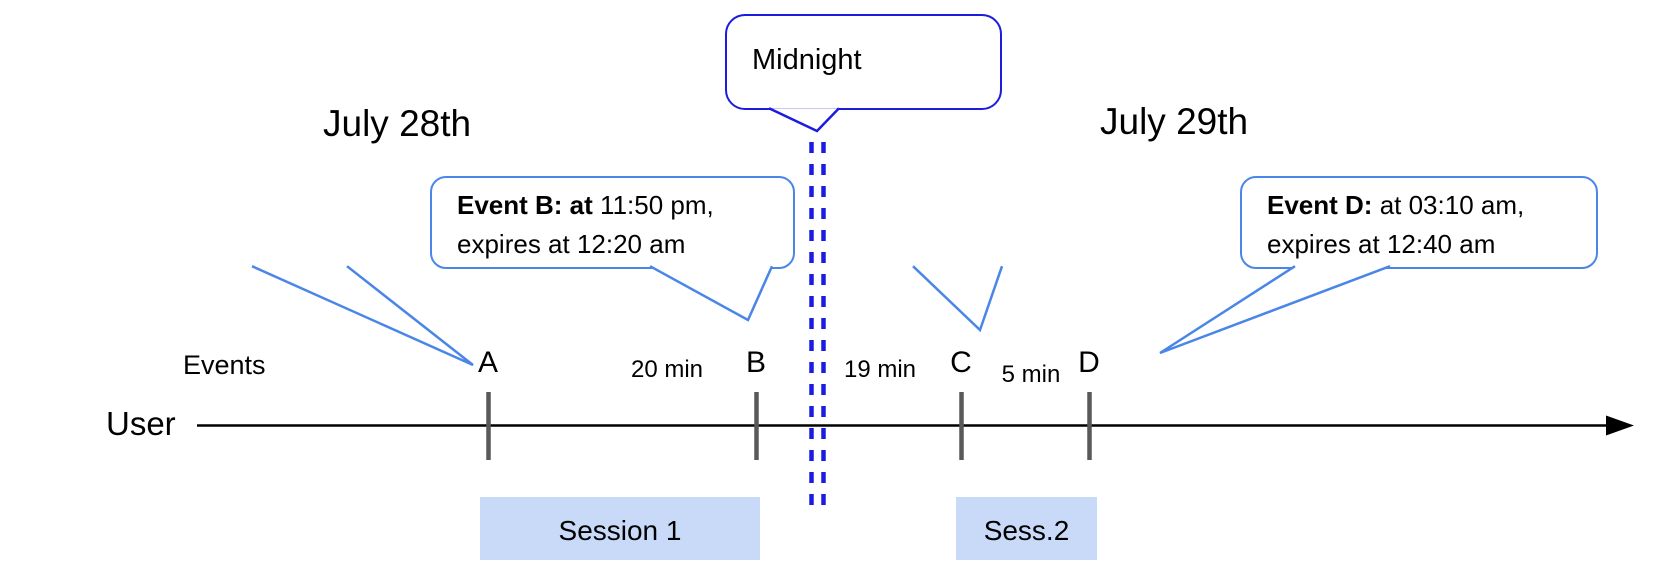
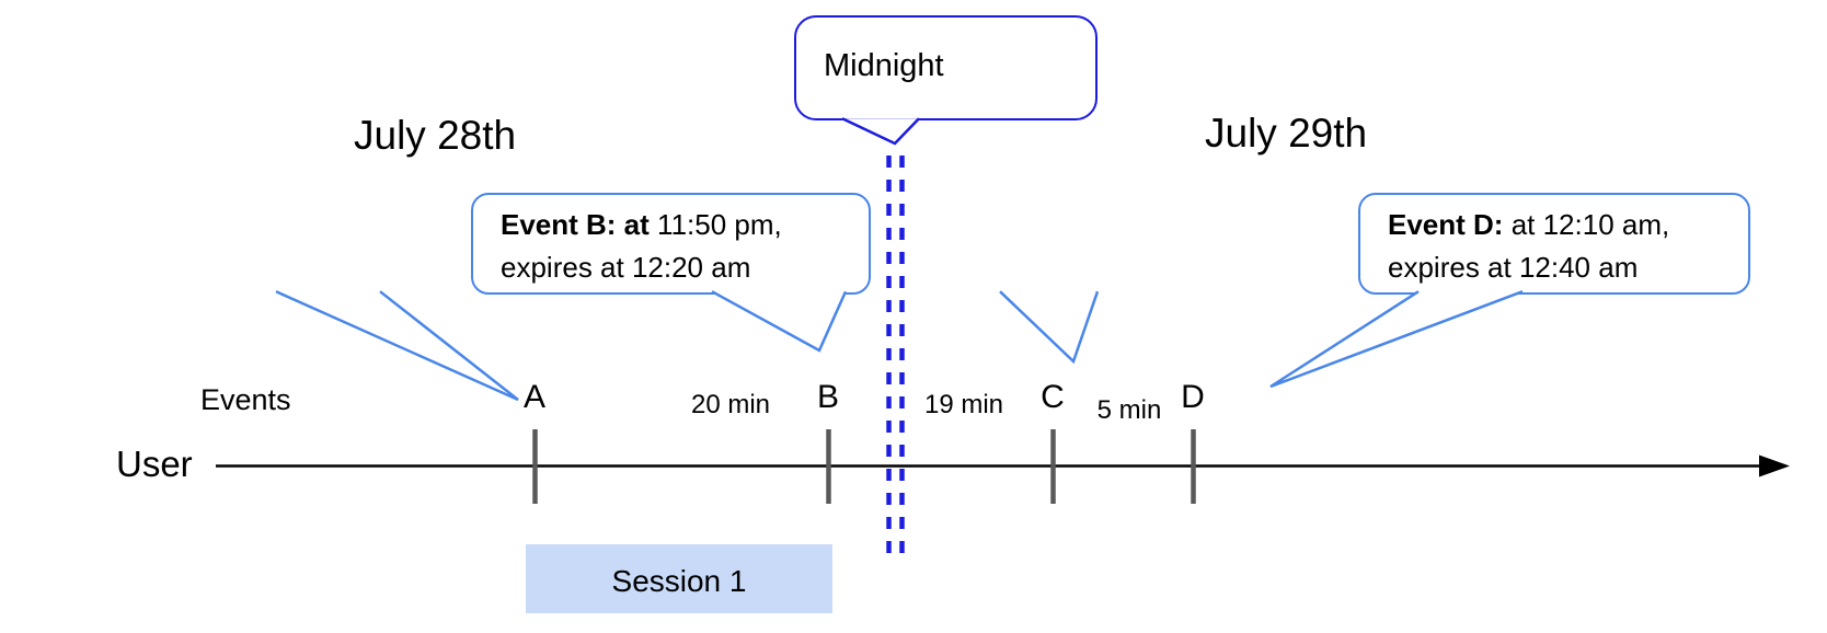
  July 28th
  July 29th
  Midnight
  Event B: at 11:50 pm,
  expires at 12:20 am
- Event D: at 03:10 am,
+ Event D: at 12:10 am,
  expires at 12:40 am
  Events
  User
  A
  B
  C
  D
  20 min
  19 min
  5 min
  Session 1
- Sess.2
